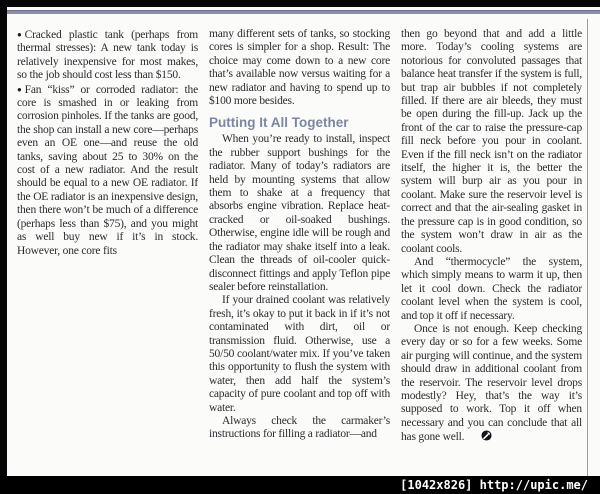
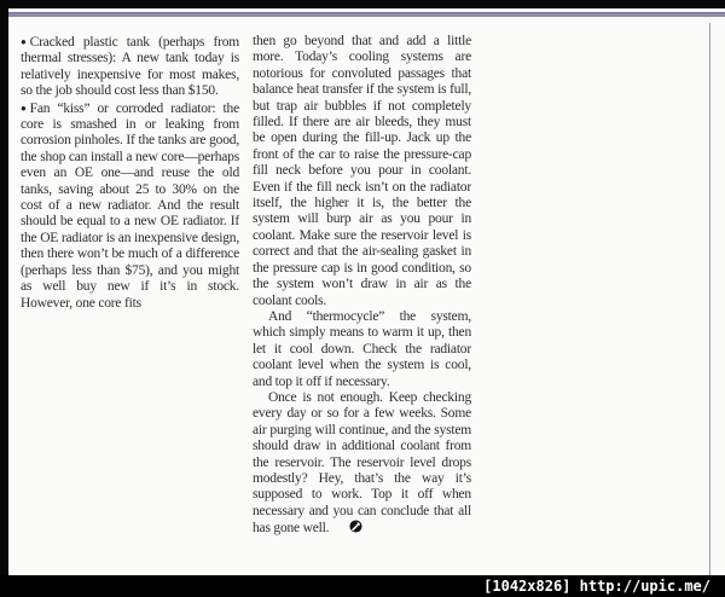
  ● Cracked plastic tank (perhaps from thermal stresses): A new tank today is relatively inexpensive for most makes, so the job should cost less than $150.
  ● Fan “kiss” or corroded radiator: the core is smashed in or leaking from corrosion pinholes. If the tanks are good, the shop can install a new core—perhaps even an OE one—and reuse the old tanks, saving about 25 to 30% on the cost of a new radiator. And the result should be equal to a new OE radiator. If the OE radiator is an inexpensive design, then there won’t be much of a difference (perhaps less than $75), and you might as well buy new if it’s in stock. However, one core fits
- many different sets of tanks, so stocking cores is simpler for a shop. Result: The choice may come down to a new core that’s available now versus waiting for a new radiator and having to spend up to $100 more besides.
- Putting It All Together
- When you’re ready to install, inspect the rubber support bushings for the radiator. Many of today’s radiators are held by mounting systems that allow them to shake at a frequency that absorbs engine vibration. Replace heat-cracked or oil-soaked bushings. Otherwise, engine idle will be rough and the radiator may shake itself into a leak. Clean the threads of oil-cooler quick-disconnect fittings and apply Teflon pipe sealer before reinstallation.
- If your drained coolant was relatively fresh, it’s okay to put it back in if it’s not contaminated with dirt, oil or transmission fluid. Otherwise, use a 50/50 coolant/water mix. If you’ve taken this opportunity to flush the system with water, then add half the system’s capacity of pure coolant and top off with water.
- Always check the carmaker’s instructions for filling a radiator—and
  then go beyond that and add a little more. Today’s cooling systems are notorious for convoluted passages that balance heat transfer if the system is full, but trap air bubbles if not completely filled. If there are air bleeds, they must be open during the fill-up. Jack up the front of the car to raise the pressure-cap fill neck before you pour in coolant. Even if the fill neck isn’t on the radiator itself, the higher it is, the better the system will burp air as you pour in coolant. Make sure the reservoir level is correct and that the air-sealing gasket in the pressure cap is in good condition, so the system won’t draw in air as the coolant cools.
  And “thermocycle” the system, which simply means to warm it up, then let it cool down. Check the radiator coolant level when the system is cool, and top it off if necessary.
  Once is not enough. Keep checking every day or so for a few weeks. Some air purging will continue, and the system should draw in additional coolant from the reservoir. The reservoir level drops modestly? Hey, that’s the way it’s supposed to work. Top it off when necessary and you can conclude that all has gone well.
  [1042x826] http://upic.me/
